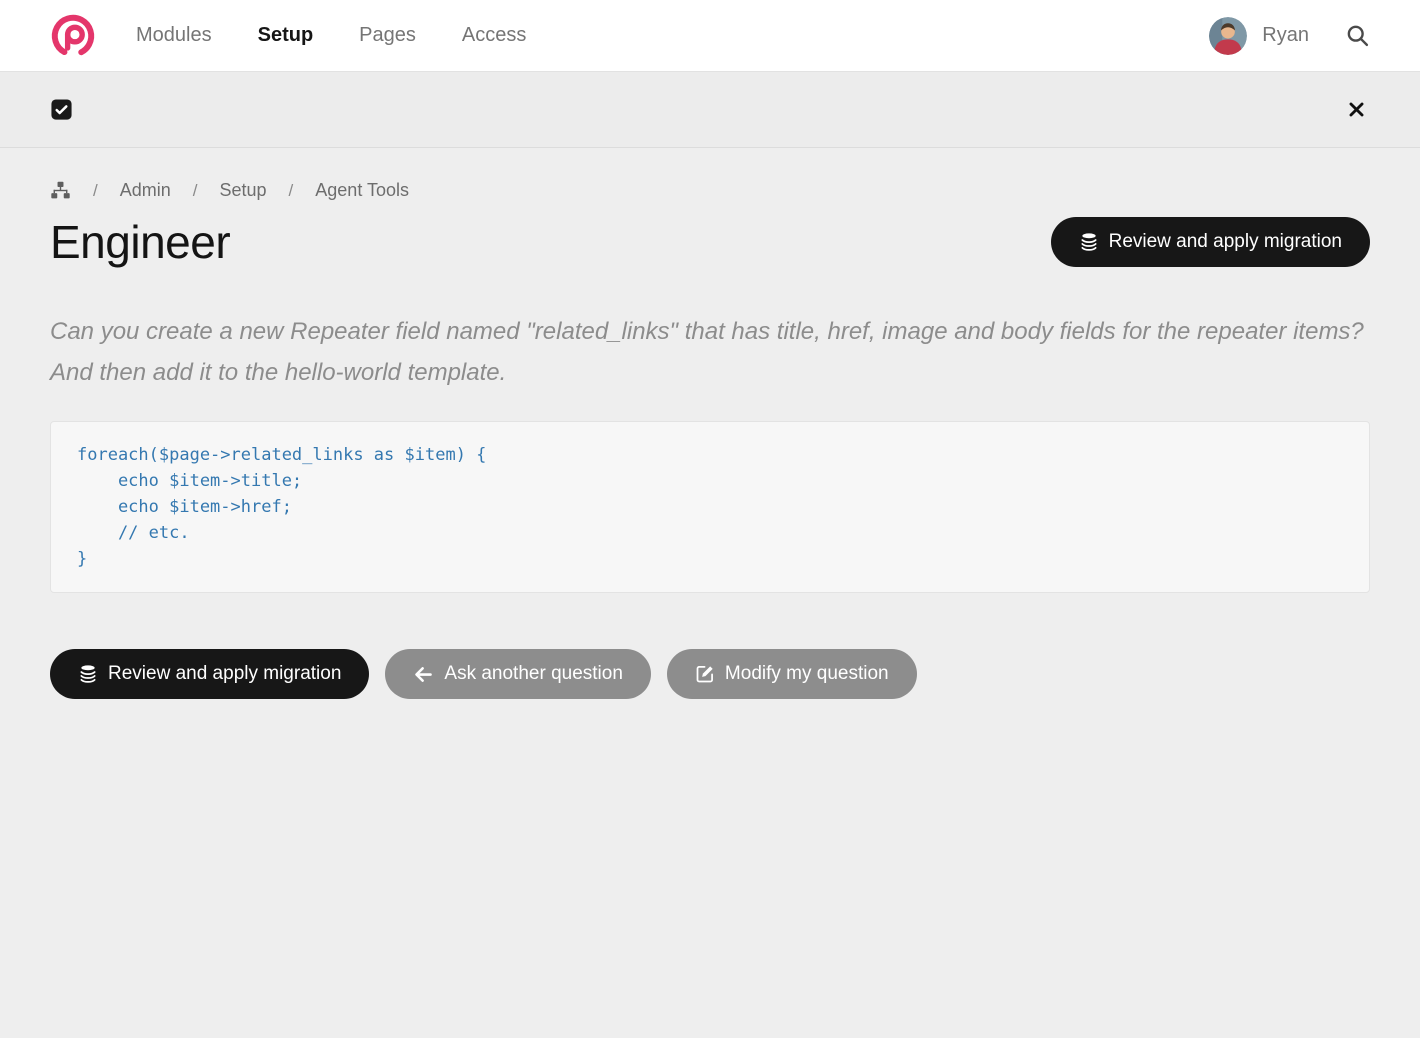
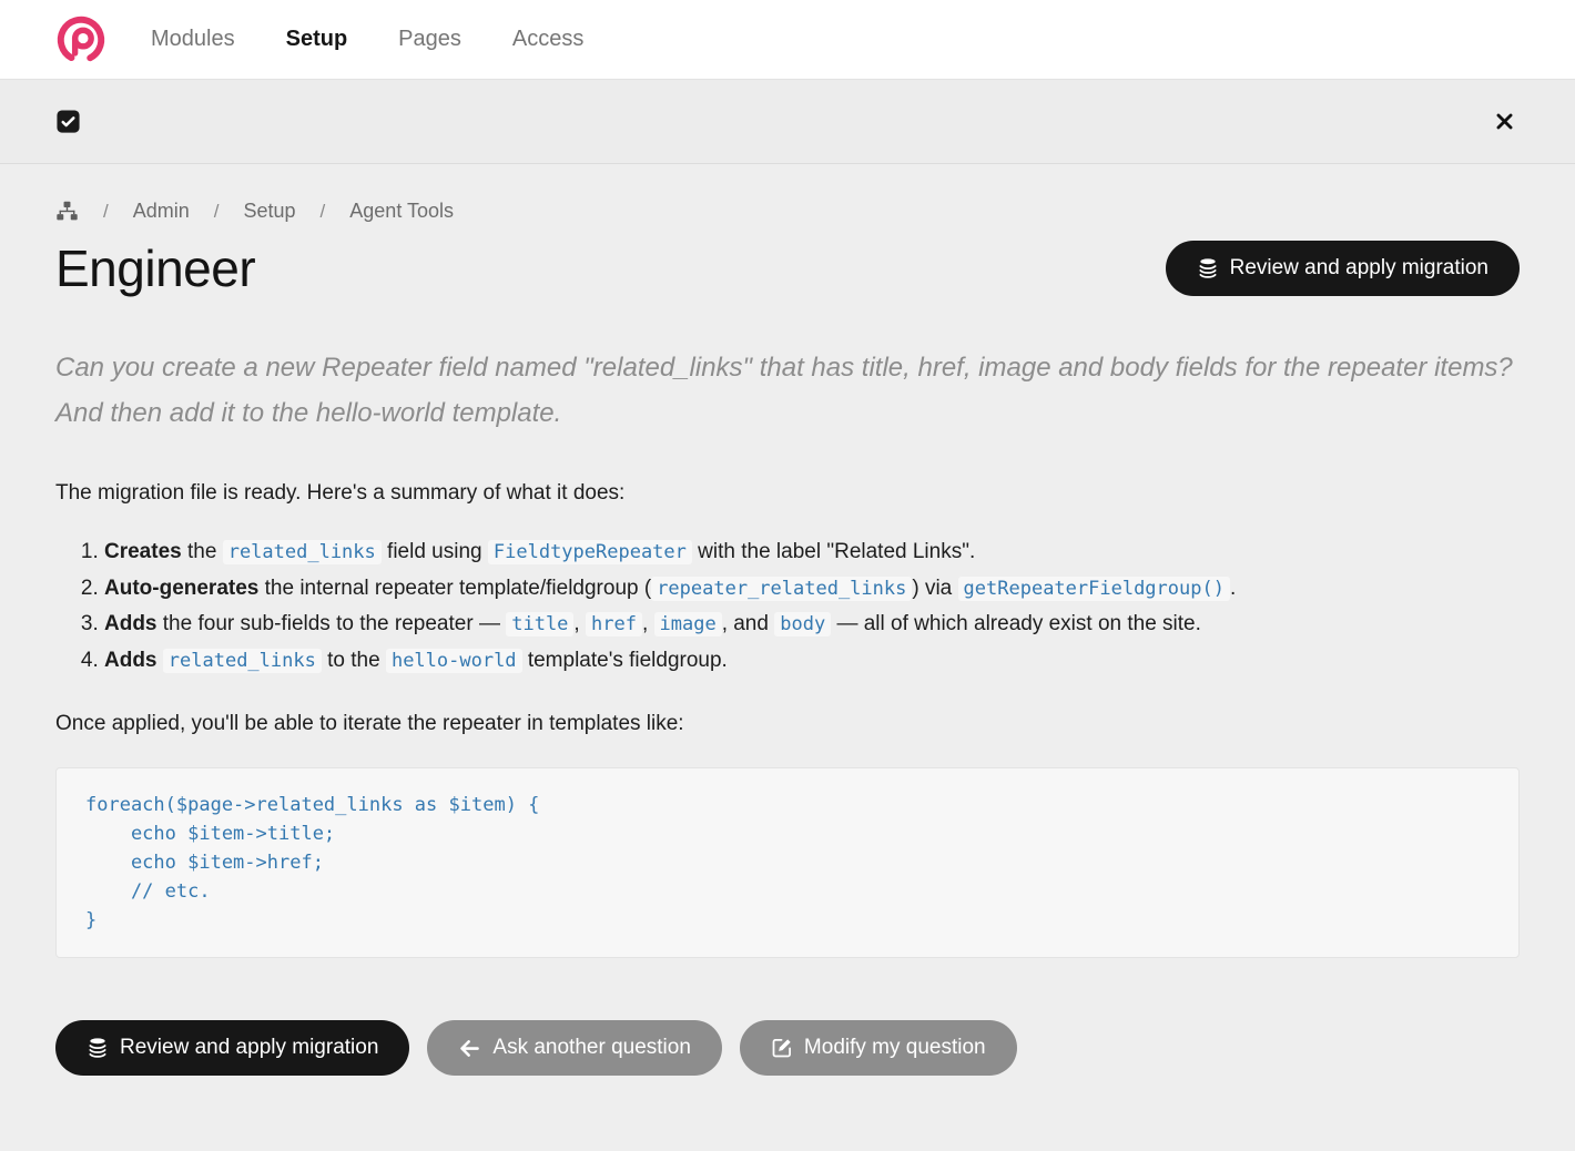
  Modules
  Setup
  Pages
  Access
- Ryan
  /
  Admin
  /
  Setup
  /
  Agent Tools
  Engineer
  Review and apply migration
  Can you create a new Repeater field named "related_links" that has title, href, image and body fields for the repeater items? And then add it to the hello-world template.
+ The migration file is ready. Here's a summary of what it does:
+ Creates the related_links field using FieldtypeRepeater with the label "Related Links".
+ Auto-generates the internal repeater template/fieldgroup ( repeater_related_links ) via getRepeaterFieldgroup() .
+ Adds the four sub-fields to the repeater — title , href , image , and body — all of which already exist on the site.
+ Adds related_links to the hello-world template's fieldgroup.
+ Once applied, you'll be able to iterate the repeater in templates like:
  foreach($page->related_links as $item) {
  echo $item->title;
  echo $item->href;
  // etc.
  }
  Review and apply migration
  Ask another question
  Modify my question
